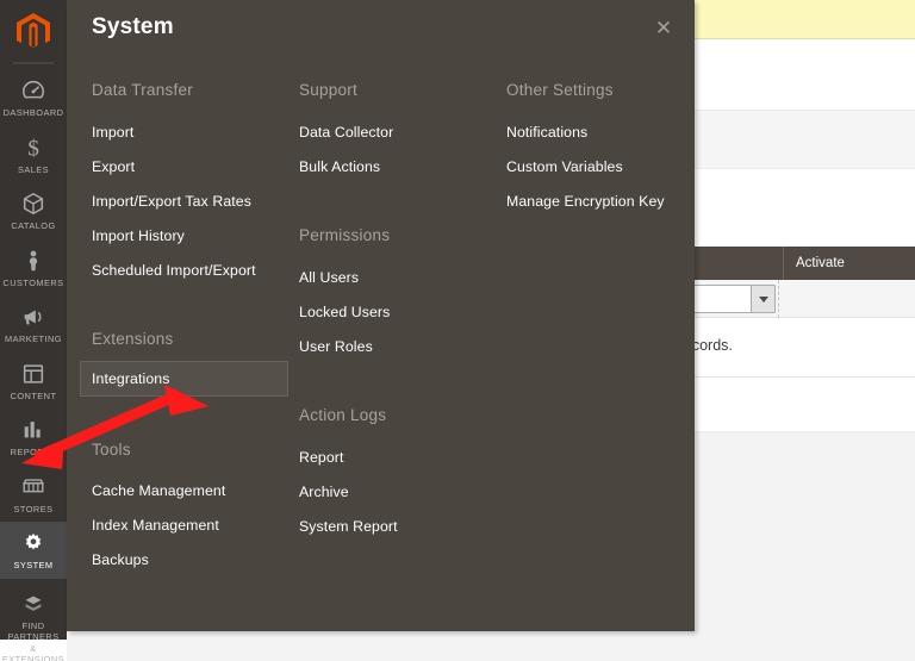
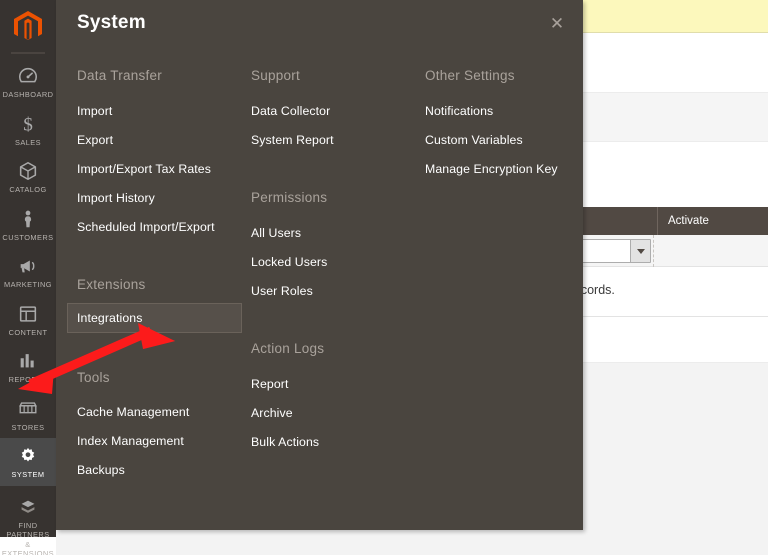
  Activate
  DASHBOARD
  $
  SALES
  CATALOG
  CUSTOMERS
  MARKETING
  CONTENT
  STORES
  SYSTEM
  FIND PARTNERS
  & EXTENSIONS
  System
  ✕
  Data Transfer
  Import
  Export
  Import/Export Tax Rates
  Import History
  Scheduled Import/Export
  Extensions
  Integrations
  Tools
  Cache Management
  Index Management
  Backups
  Support
  Data Collector
- Bulk Actions
+ System Report
  Permissions
  All Users
  Locked Users
  User Roles
  Action Logs
  Report
  Archive
- System Report
+ Bulk Actions
  Other Settings
  Notifications
  Custom Variables
  Manage Encryption Key
